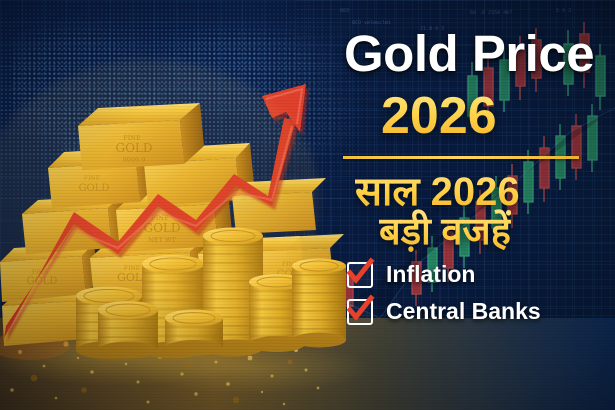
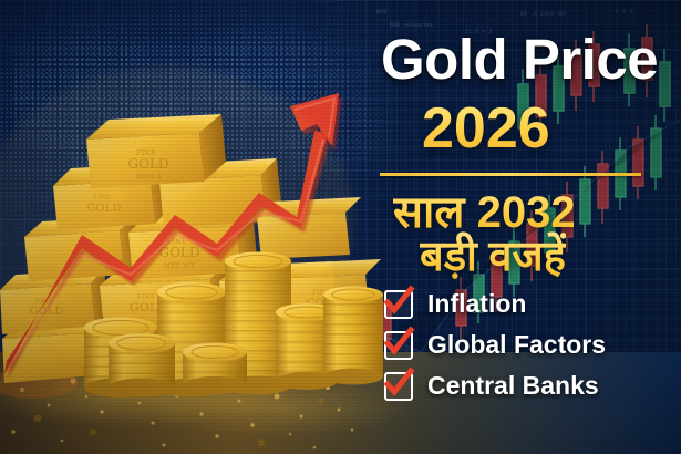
  Gold Price
  2026
- साल 2026
+ साल 2032
  बड़ी वजहें
  Inflation
+ Global Factors
  Central Banks
